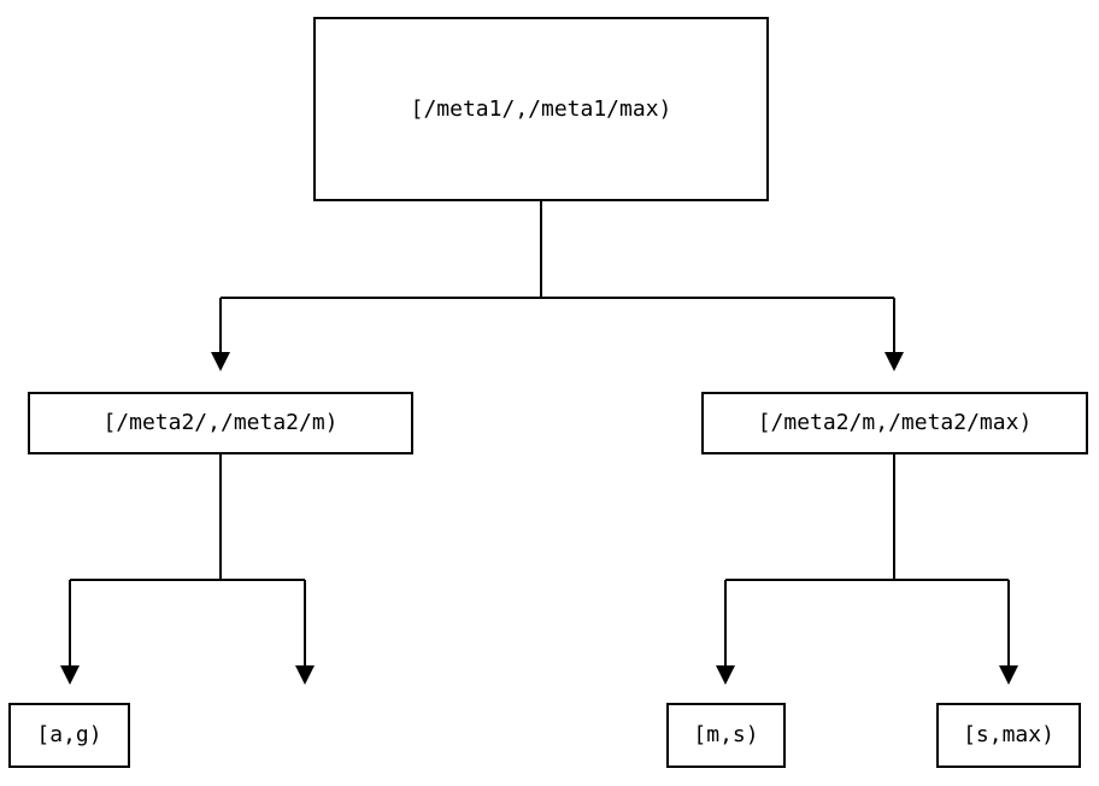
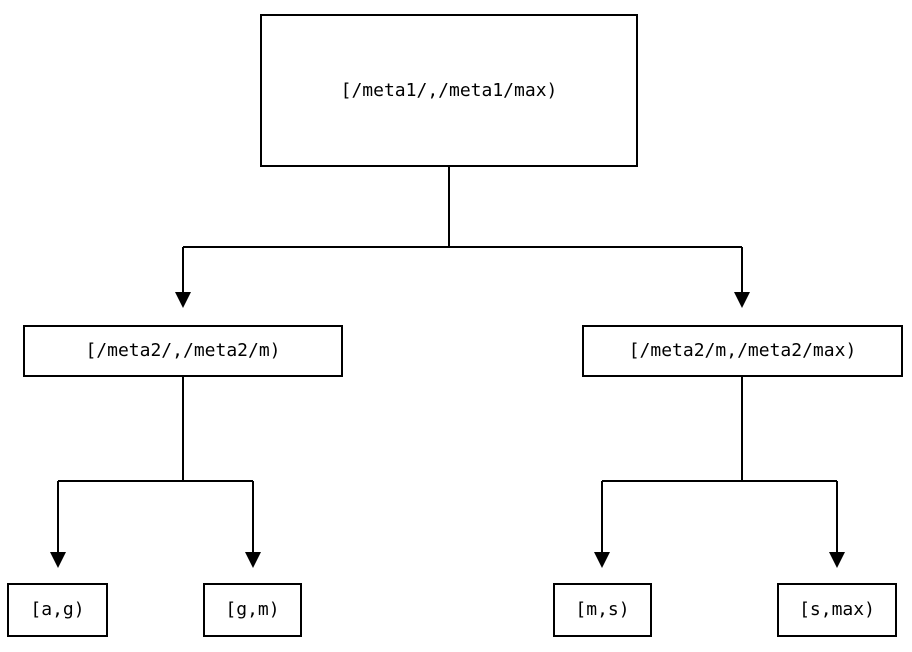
  [/meta1/,/meta1/max)
  [/meta2/,/meta2/m)
  [/meta2/m,/meta2/max)
  [a,g)
+ [g,m)
  [m,s)
  [s,max)
